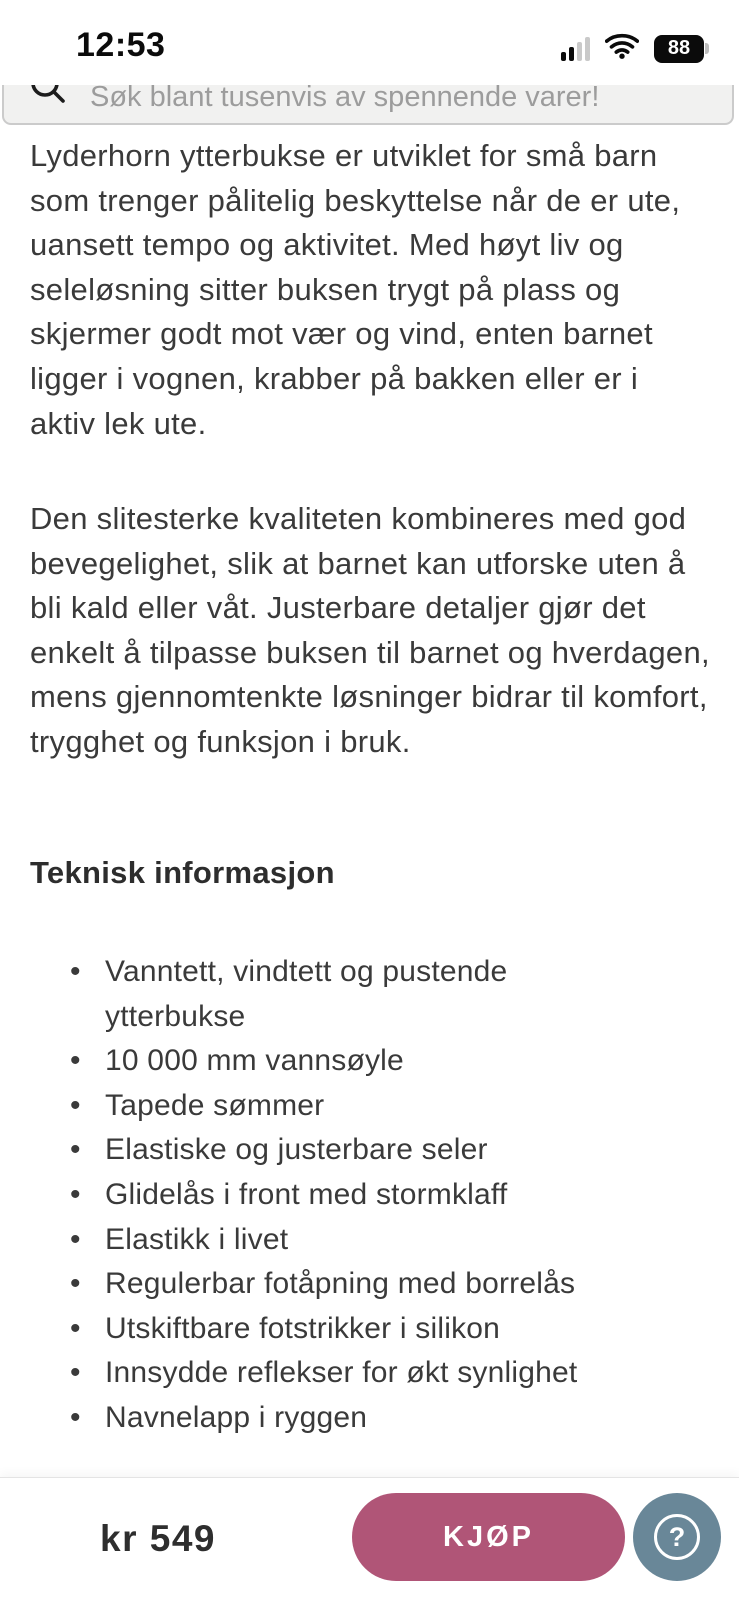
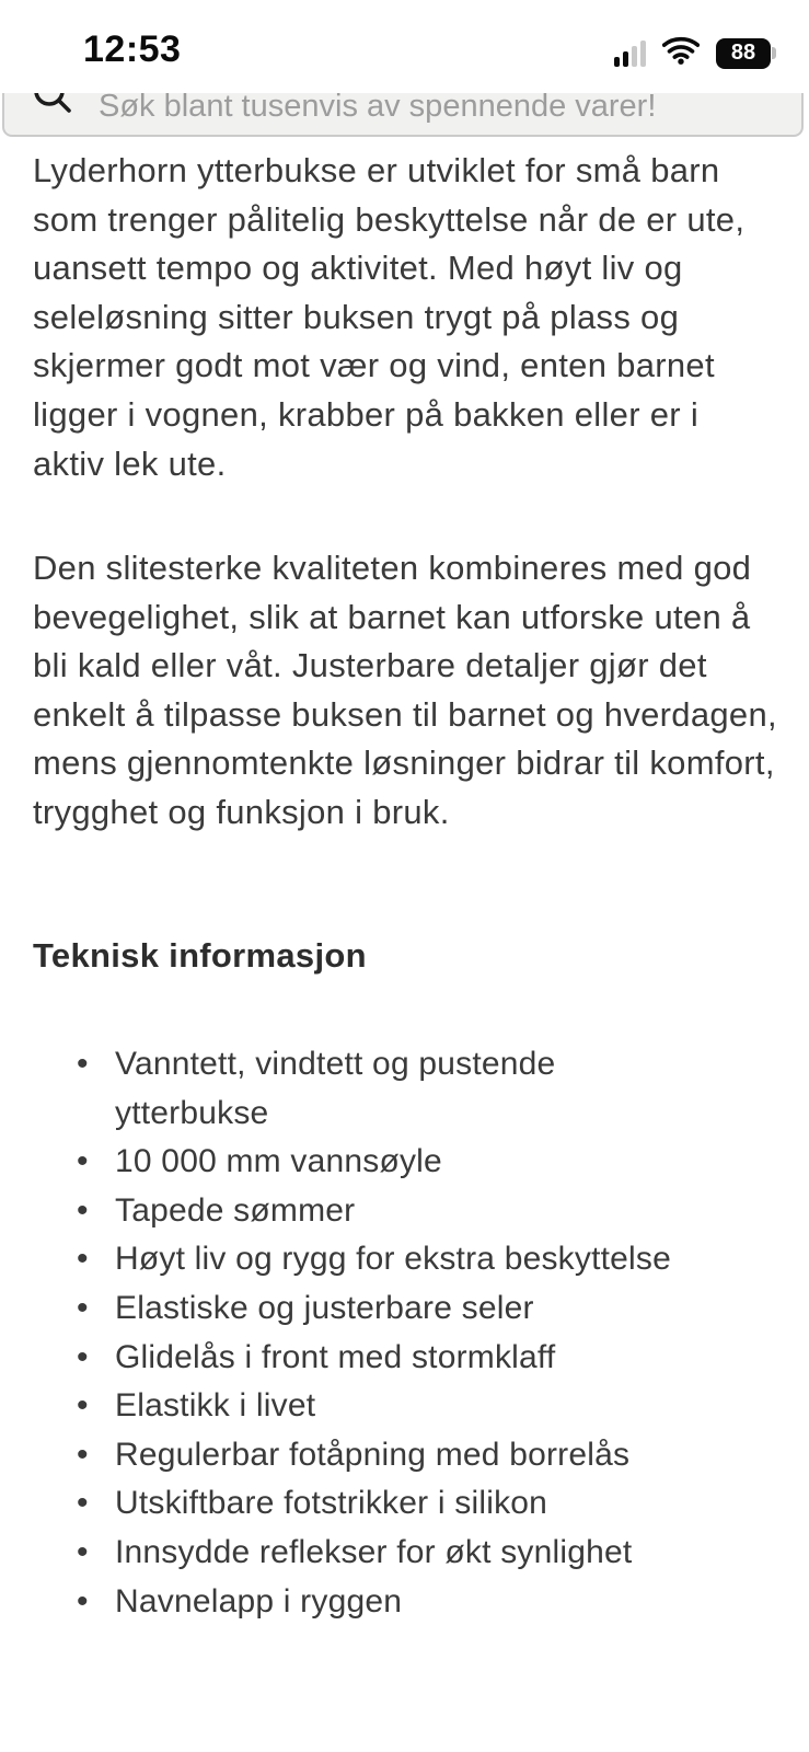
  12:53
  88
  Søk blant tusenvis av spennende varer!
  Lyderhorn ytterbukse er utviklet for små barn som trenger pålitelig beskyttelse når de er ute, uansett tempo og aktivitet. Med høyt liv og seleløsning sitter buksen trygt på plass og skjermer godt mot vær og vind, enten barnet ligger i vognen, krabber på bakken eller er i aktiv lek ute.
  Den slitesterke kvaliteten kombineres med god bevegelighet, slik at barnet kan utforske uten å bli kald eller våt. Justerbare detaljer gjør det enkelt å tilpasse buksen til barnet og hverdagen, mens gjennomtenkte løsninger bidrar til komfort, trygghet og funksjon i bruk.
  Teknisk informasjon
  Vanntett, vindtett og pustende ytterbukse
  10 000 mm vannsøyle
  Tapede sømmer
+ Høyt liv og rygg for ekstra beskyttelse
  Elastiske og justerbare seler
  Glidelås i front med stormklaff
  Elastikk i livet
  Regulerbar fotåpning med borrelås
  Utskiftbare fotstrikker i silikon
  Innsydde reflekser for økt synlighet
  Navnelapp i ryggen
- kr 549
- KJØP
- ?
